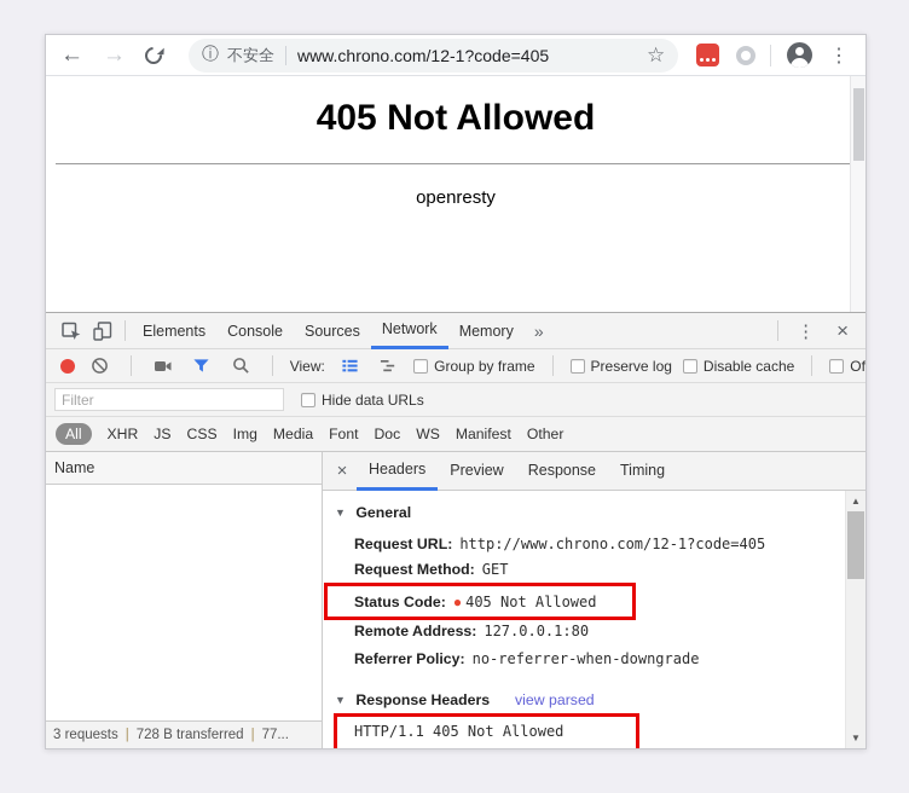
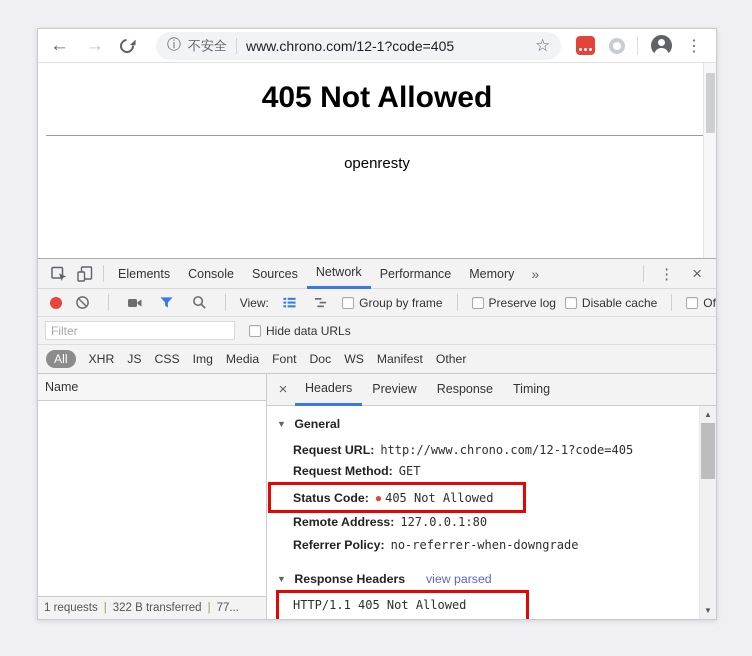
  ←
  →
  ⓘ
  不安全
  www.chrono.com/12-1?code=405
  ☆
  ⋮
  405 Not Allowed
  openresty
  Elements
  Console
  Sources
  Network
+ Performance
  Memory
  »
  ⋮
  ×
  View:
  Group by frame
  Preserve log
  Disable cache
  Of
  Filter
  Hide data URLs
  All
  XHR
  JS
  CSS
  Img
  Media
  Font
  Doc
  WS
  Manifest
  Other
  Name
- 3 requests
+ 1 requests
  |
- 728 B transferred
+ 322 B transferred
  |
  77...
  ×
  Headers
  Preview
  Response
  Timing
  ▼ General
  Request URL: http://www.chrono.com/12-1?code=405
  Request Method: GET
  Status Code: ● 405 Not Allowed
  Remote Address: 127.0.0.1:80
  Referrer Policy: no-referrer-when-downgrade
  ▼ Response Headers
  view parsed
  HTTP/1.1 405 Not Allowed
  ▲
  ▼
